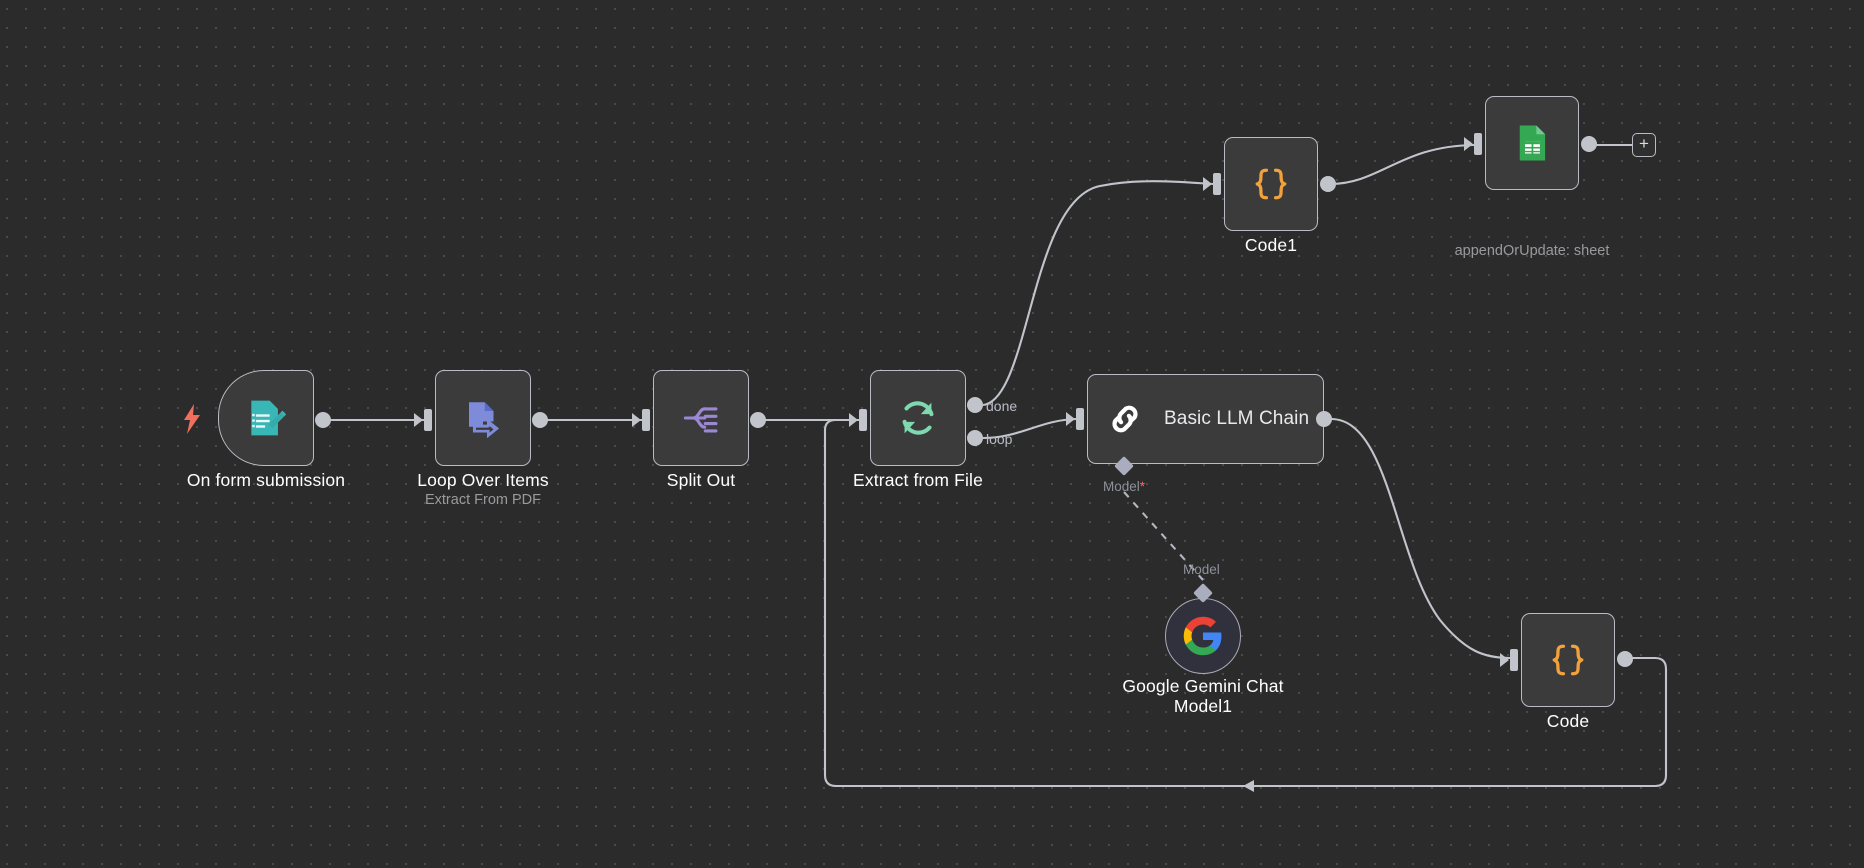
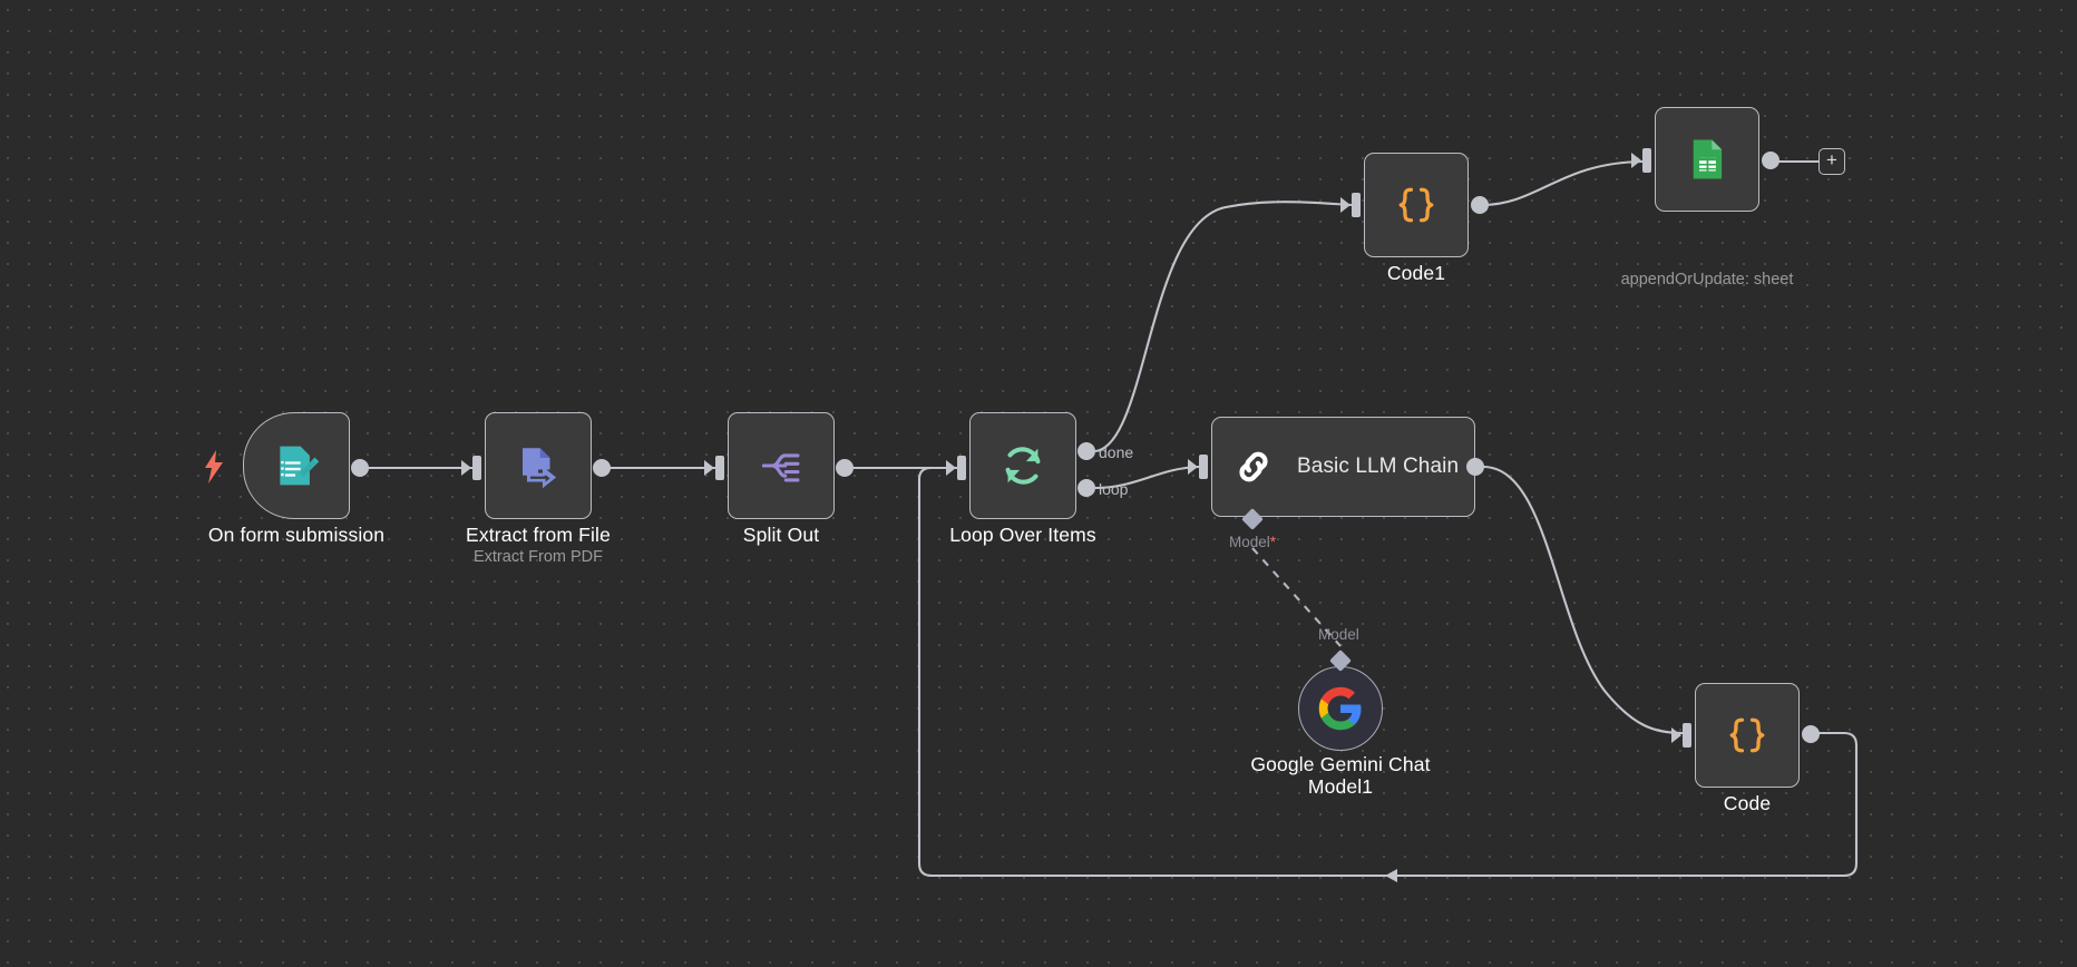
  On form submission
- Loop Over Items
+ Extract from File
  Extract From PDF
  Split Out
  done
  loop
- Extract from File
+ Loop Over Items
  Basic LLM Chain
  Model*
  Model
  Google Gemini Chat Model1
  Code1
  +
  appendOrUpdate: sheet
  Code
